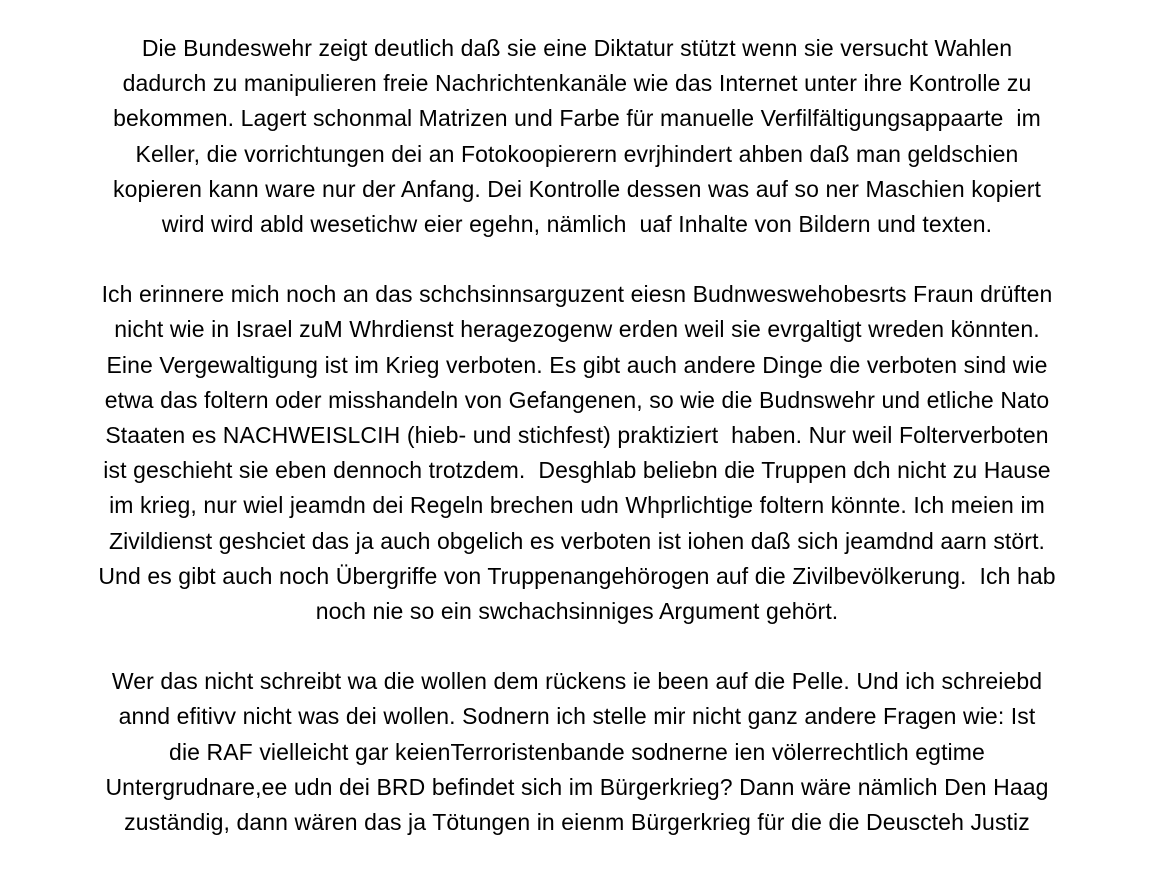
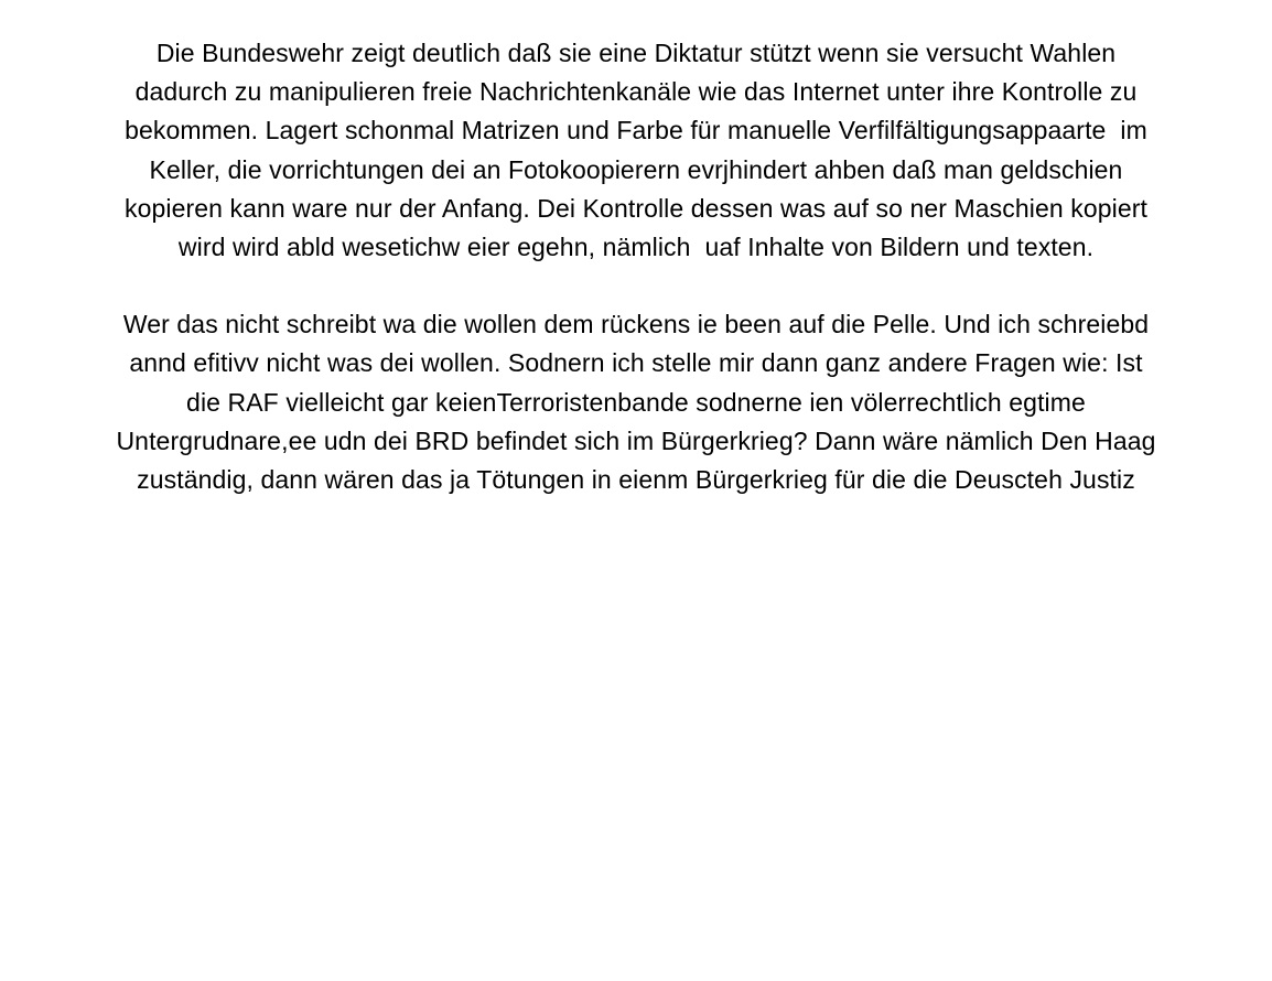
  Die Bundeswehr zeigt deutlich daß sie eine Diktatur stützt wenn sie versucht Wahlen
  dadurch zu manipulieren freie Nachrichtenkanäle wie das Internet unter ihre Kontrolle zu
  bekommen. Lagert schonmal Matrizen und Farbe für manuelle Verfilfältigungsappaarte im
  Keller, die vorrichtungen dei an Fotokoopierern evrjhindert ahben daß man geldschien
  kopieren kann ware nur der Anfang. Dei Kontrolle dessen was auf so ner Maschien kopiert
  wird wird abld wesetichw eier egehn, nämlich uaf Inhalte von Bildern und texten.
- Ich erinnere mich noch an das schchsinnsarguzent eiesn Budnweswehobesrts Fraun drüften
- nicht wie in Israel zuM Whrdienst heragezogenw erden weil sie evrgaltigt wreden könnten.
- Eine Vergewaltigung ist im Krieg verboten. Es gibt auch andere Dinge die verboten sind wie
- etwa das foltern oder misshandeln von Gefangenen, so wie die Budnswehr und etliche Nato
- Staaten es NACHWEISLCIH (hieb- und stichfest) praktiziert haben. Nur weil Folterverboten
- ist geschieht sie eben dennoch trotzdem. Desghlab beliebn die Truppen dch nicht zu Hause
- im krieg, nur wiel jeamdn dei Regeln brechen udn Whprlichtige foltern könnte. Ich meien im
- Zivildienst geshciet das ja auch obgelich es verboten ist iohen daß sich jeamdnd aarn stört.
- Und es gibt auch noch Übergriffe von Truppenangehörogen auf die Zivilbevölkerung. Ich hab
- noch nie so ein swchachsinniges Argument gehört.
  Wer das nicht schreibt wa die wollen dem rückens ie been auf die Pelle. Und ich schreiebd
- annd efitivv nicht was dei wollen. Sodnern ich stelle mir nicht ganz andere Fragen wie: Ist
+ annd efitivv nicht was dei wollen. Sodnern ich stelle mir dann ganz andere Fragen wie: Ist
  die RAF vielleicht gar keienTerroristenbande sodnerne ien völerrechtlich egtime
  Untergrudnare,ee udn dei BRD befindet sich im Bürgerkrieg? Dann wäre nämlich Den Haag
  zuständig, dann wären das ja Tötungen in eienm Bürgerkrieg für die die Deuscteh Justiz
